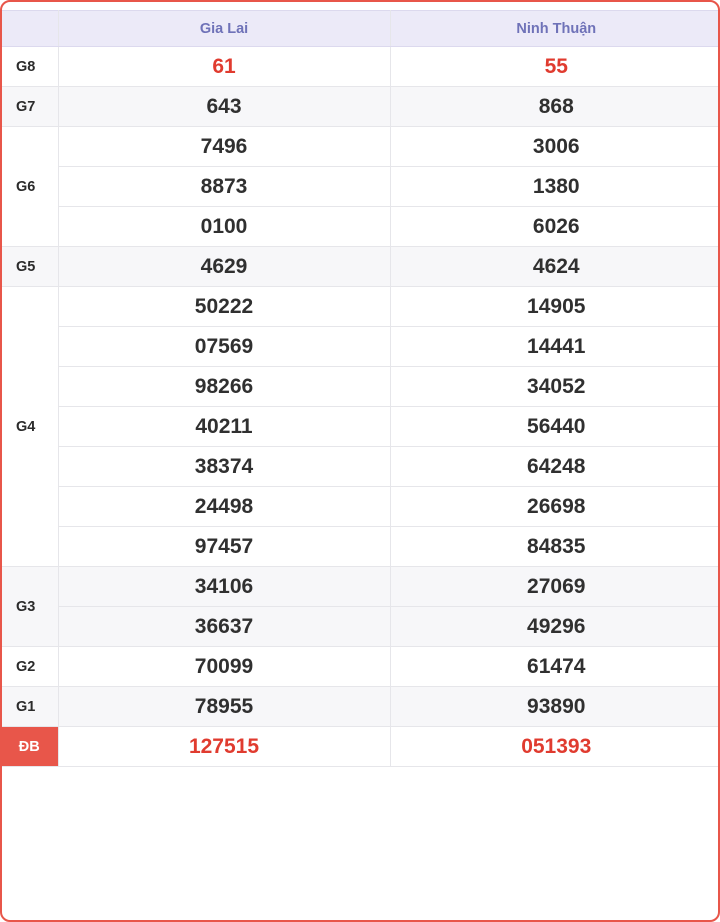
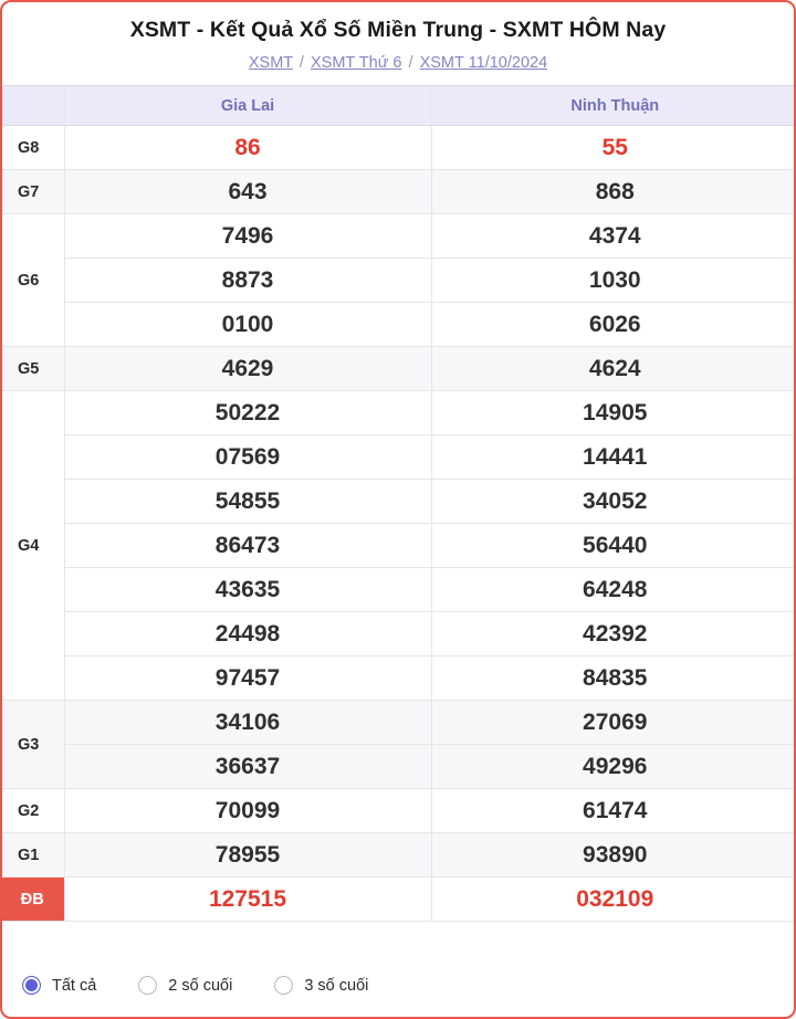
+ XSMT - Kết Quả Xổ Số Miền Trung - SXMT HÔM Nay
+ XSMT / XSMT Thứ 6 / XSMT 11/10/2024
  	Gia Lai	Ninh Thuận
- G8	61	55
+ G8	86	55
  G7	643	868
- G6	7496	3006
+ G6	7496	4374
- 8873	1380
+ 8873	1030
  0100	6026
  G5	4629	4624
  G4	50222	14905
  07569	14441
- 98266	34052
+ 54855	34052
- 40211	56440
+ 86473	56440
- 38374	64248
+ 43635	64248
- 24498	26698
+ 24498	42392
  97457	84835
  G3	34106	27069
  36637	49296
  G2	70099	61474
  G1	78955	93890
- ĐB	127515	051393
+ ĐB	127515	032109
+ Tất cả
+ 2 số cuối
+ 3 số cuối
